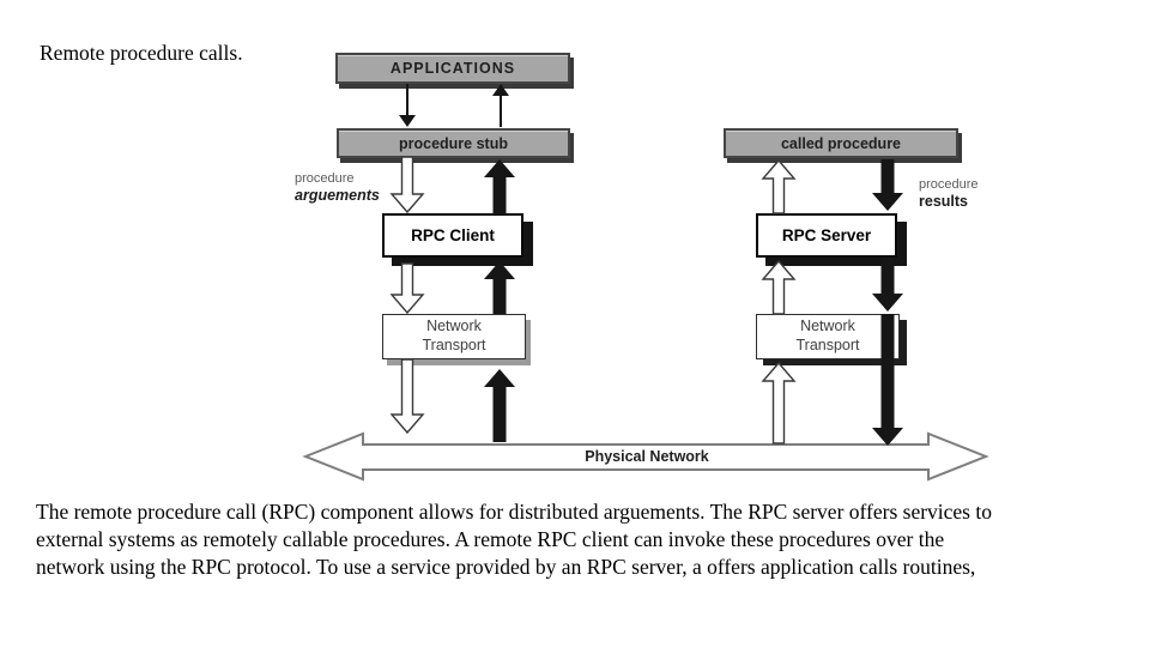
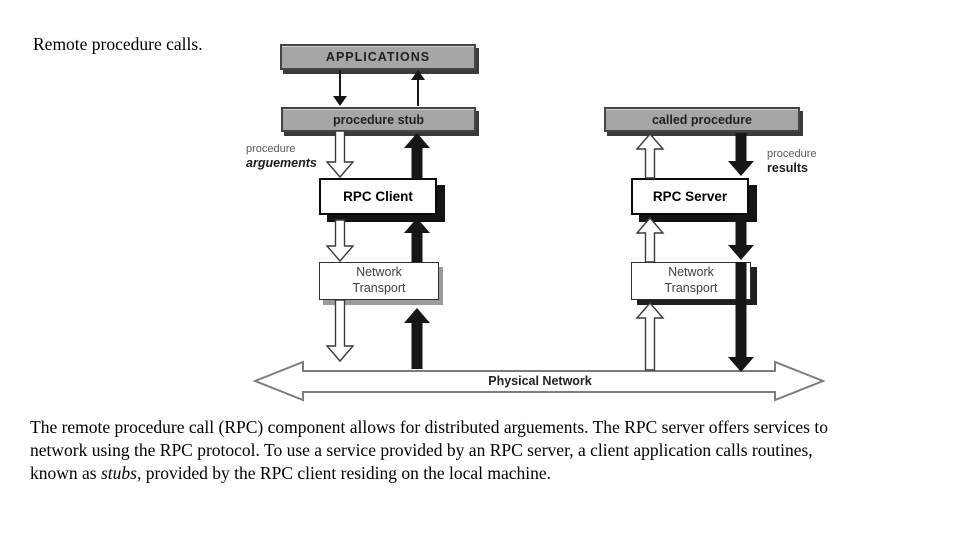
  Remote procedure calls.
  APPLICATIONS
  procedure stub
  called procedure
  RPC Client
  RPC Server
  Network
  Transport
  Network
  Transport
  procedure
  arguements
  procedure
  results
  Physical Network
  The remote procedure call (RPC) component allows for distributed arguements. The RPC server offers services to
- external systems as remotely callable procedures. A remote RPC client can invoke these procedures over the
- network using the RPC protocol. To use a service provided by an RPC server, a offers application calls routines,
+ network using the RPC protocol. To use a service provided by an RPC server, a client application calls routines,
+ known as stubs, provided by the RPC client residing on the local machine.
